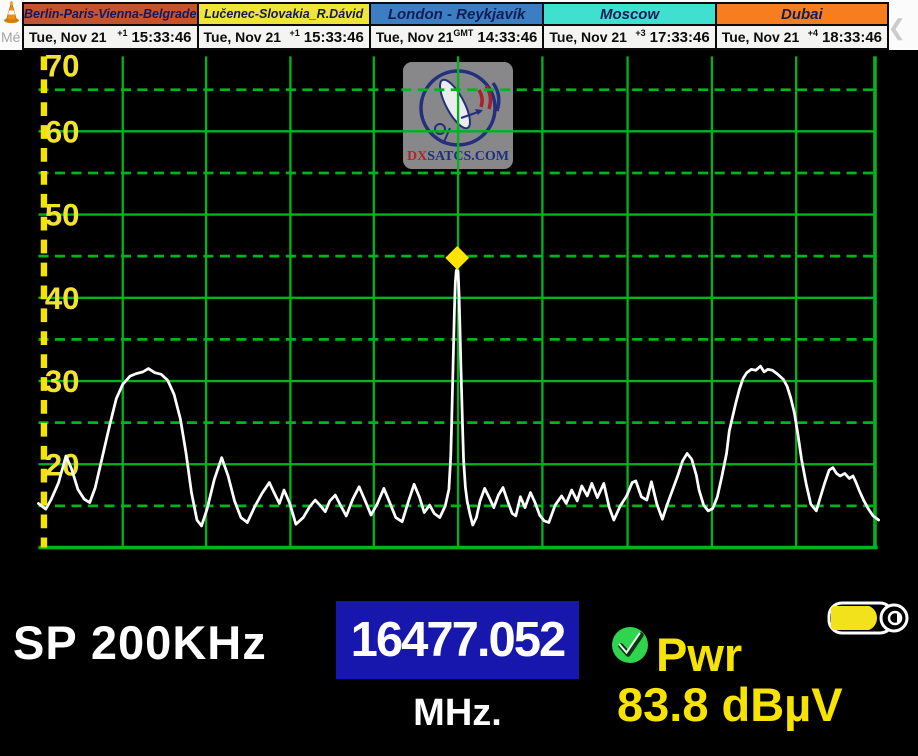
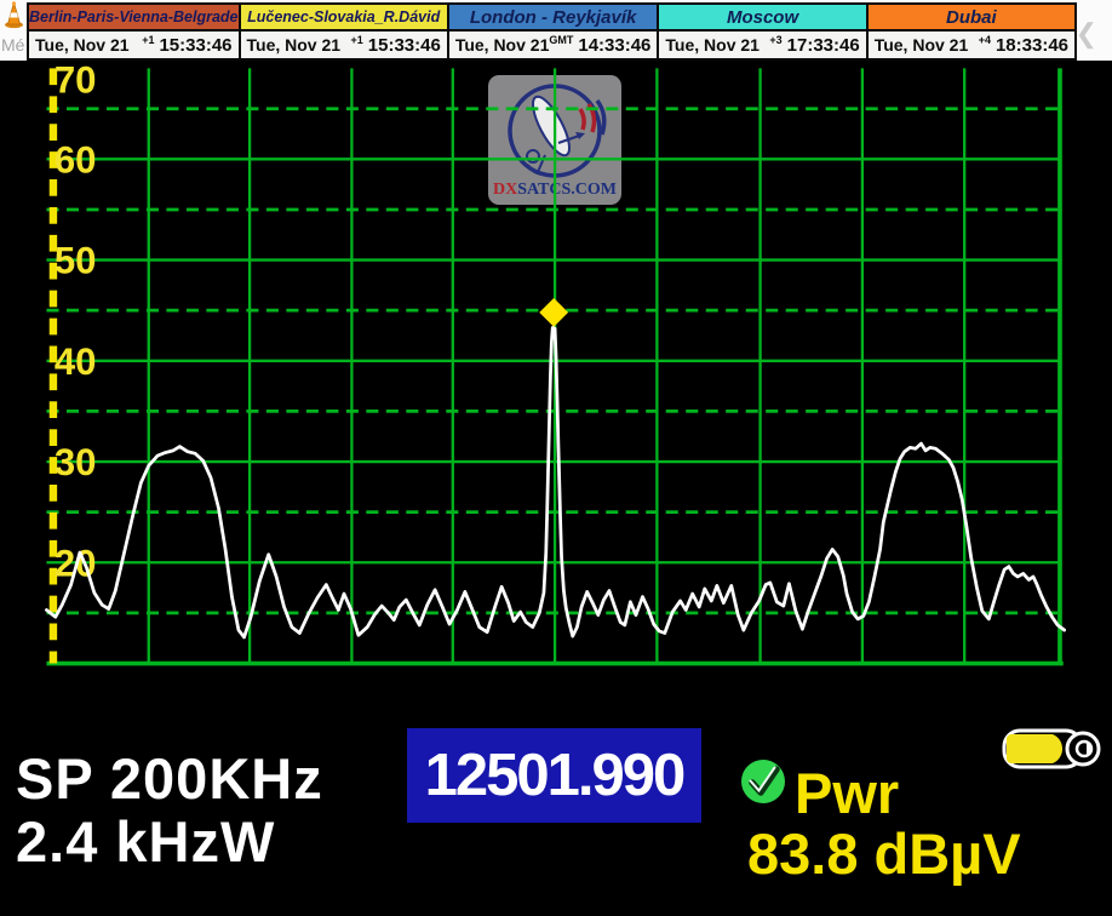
  Mé
  Berlin-Paris-Vienna-Belgrade
  Tue, Nov 21
  +1
  15:33:46
  Lučenec-Slovakia_R.Dávid
  Tue, Nov 21
  +1
  15:33:46
  London - Reykjavík
  Tue, Nov 21
  GMT
  14:33:46
  Moscow
  Tue, Nov 21
  +3
  17:33:46
  Dubai
  Tue, Nov 21
  +4
  18:33:46
  ❮
  DXSATS.COM
  70
  60
  50
  40
  30
  SP 200KHz
+ 2.4 kHzW
- 16477.052
+ 12501.990
- MHz.
  Pwr
  83.8 dBµV
